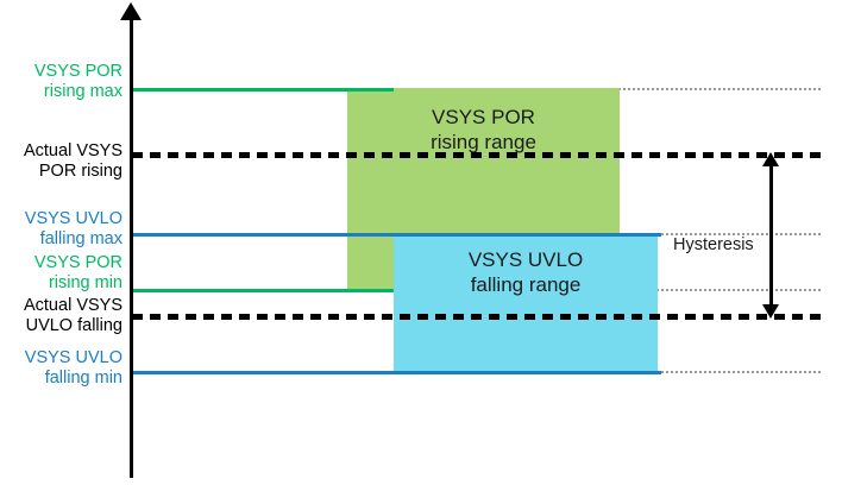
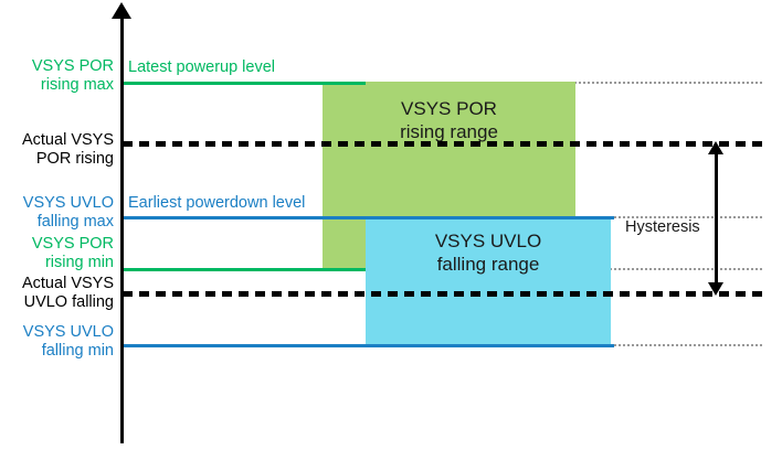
  VSYS POR
  rising range
  VSYS UVLO
  falling range
+ Latest powerup level
+ Earliest powerdown level
  VSYS POR
  rising max
  Actual VSYS
  POR rising
  VSYS UVLO
  falling max
  VSYS POR
  rising min
  Actual VSYS
  UVLO falling
  VSYS UVLO
  falling min
  Hysteresis
